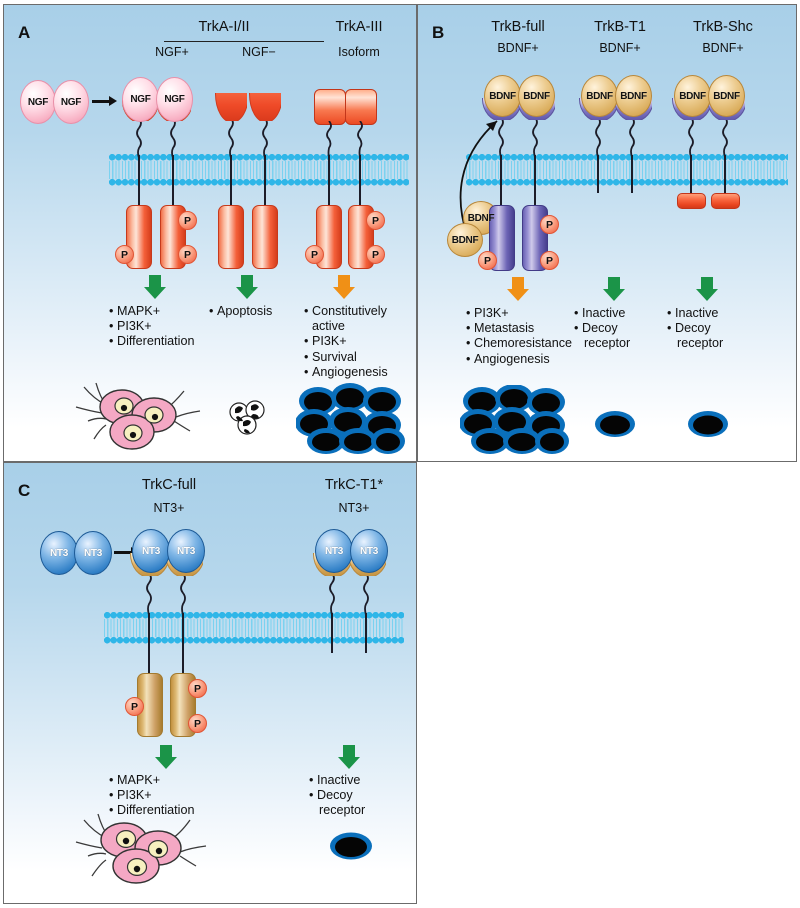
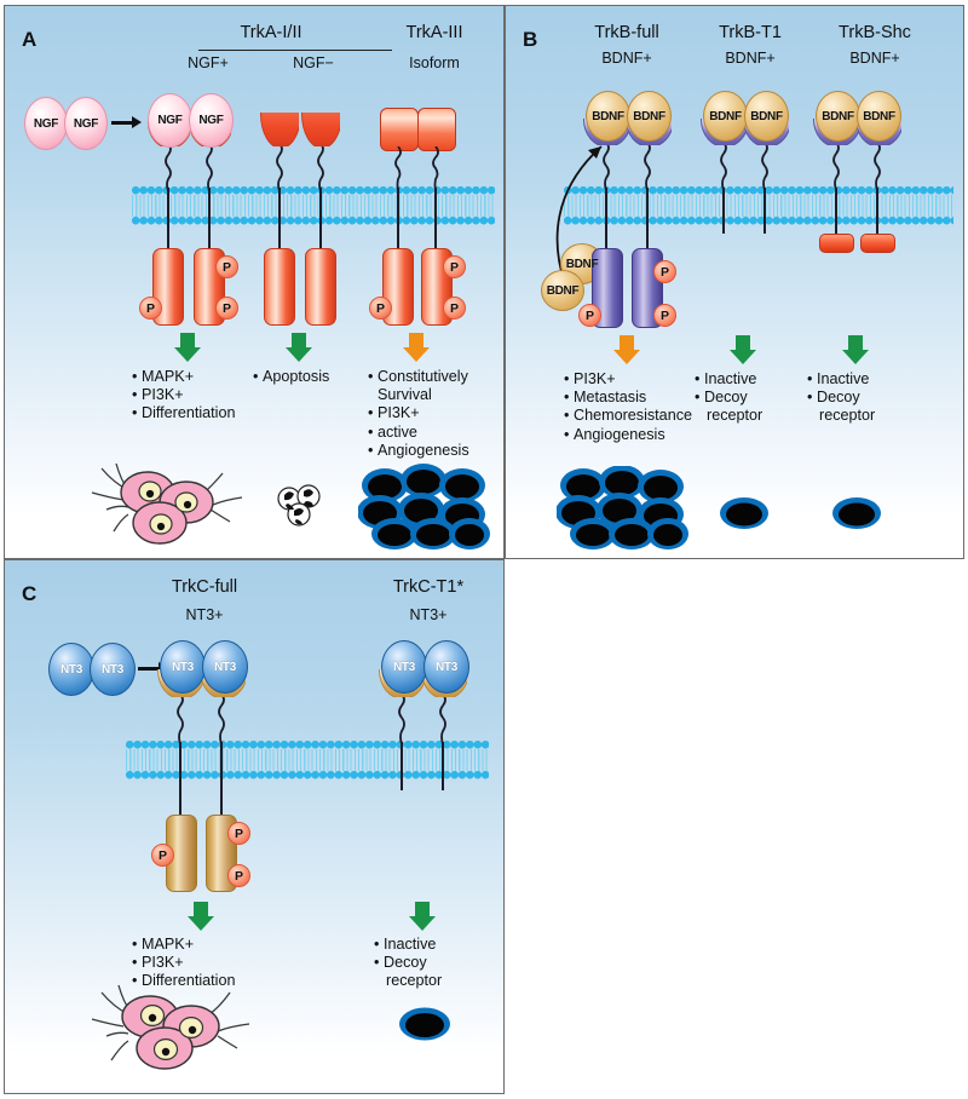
  A
  TrkA-I/II
  NGF+
  NGF−
  TrkA-III
  Isoform
  NGF
  NGF
  NGF
  NGF
  P
  P
  P
  • MAPK+
  • PI3K+
  • Differentiation
  • Apoptosis
  P
  P
  P
  • Constitutively
- active
+ Survival
  • PI3K+
- • Survival
+ • active
  • Angiogenesis
  B
  TrkB-full
  BDNF+
  TrkB-T1
  BDNF+
  TrkB-Shc
  BDNF+
  BDNF
  BDNF
  BDNF
  BDNF
  P
  P
  P
  • PI3K+
  • Metastasis
  • Chemoresistance
  • Angiogenesis
  BDNF
  BDNF
  • Inactive
  • Decoy
  receptor
  BDNF
  BDNF
  • Inactive
  • Decoy
  receptor
  C
  TrkC-full
  NT3+
  TrkC-T1*
  NT3+
  NT3
  NT3
  NT3
  NT3
  P
  P
  P
  • MAPK+
  • PI3K+
  • Differentiation
  NT3
  NT3
  • Inactive
  • Decoy
  receptor
